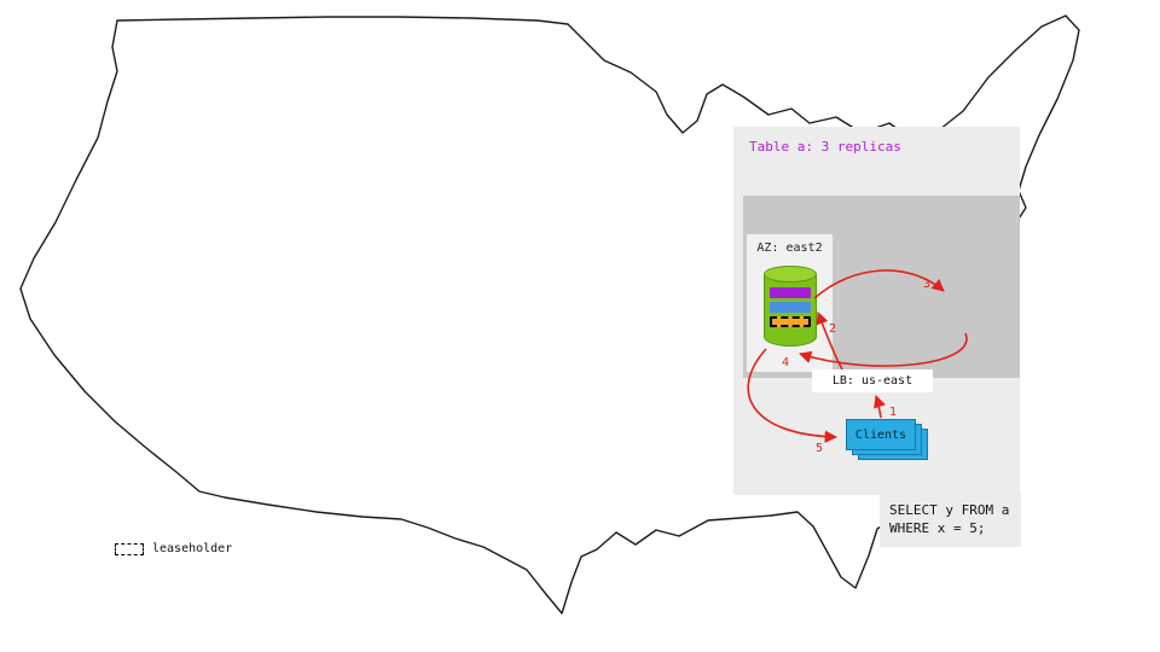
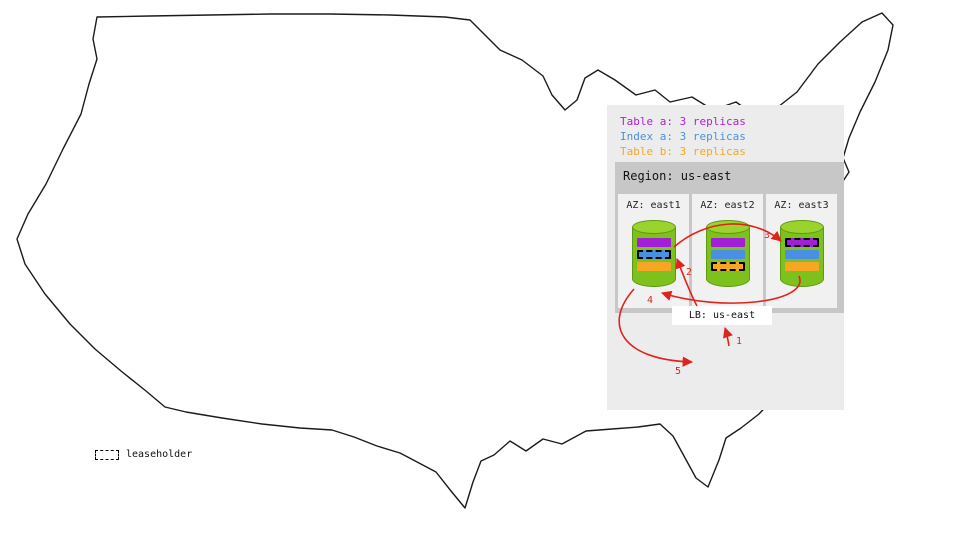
  Table a: 3 replicas
+ Index a: 3 replicas
+ Table b: 3 replicas
+ Region: us-east
+ AZ: east1
  AZ: east2
+ AZ: east3
  LB: us-east
- Clients
- SELECT y FROM a
- WHERE x = 5;
  leaseholder
  1
  2
  3
  4
  5
